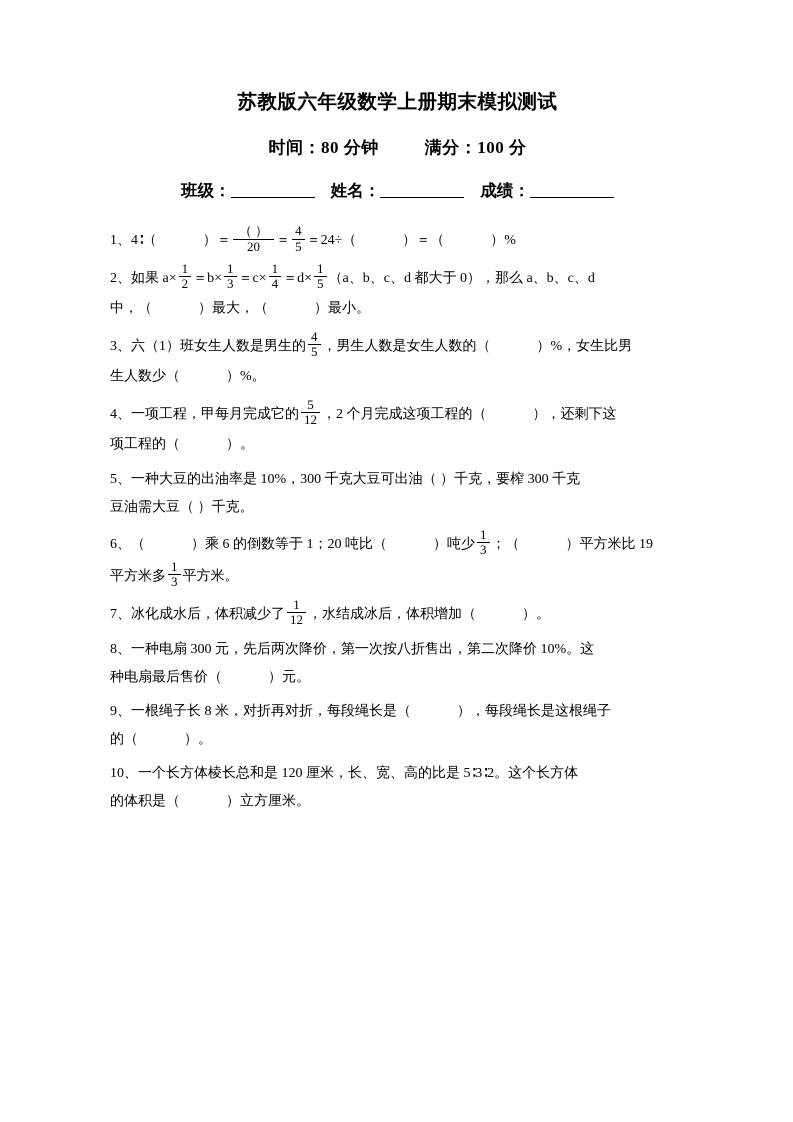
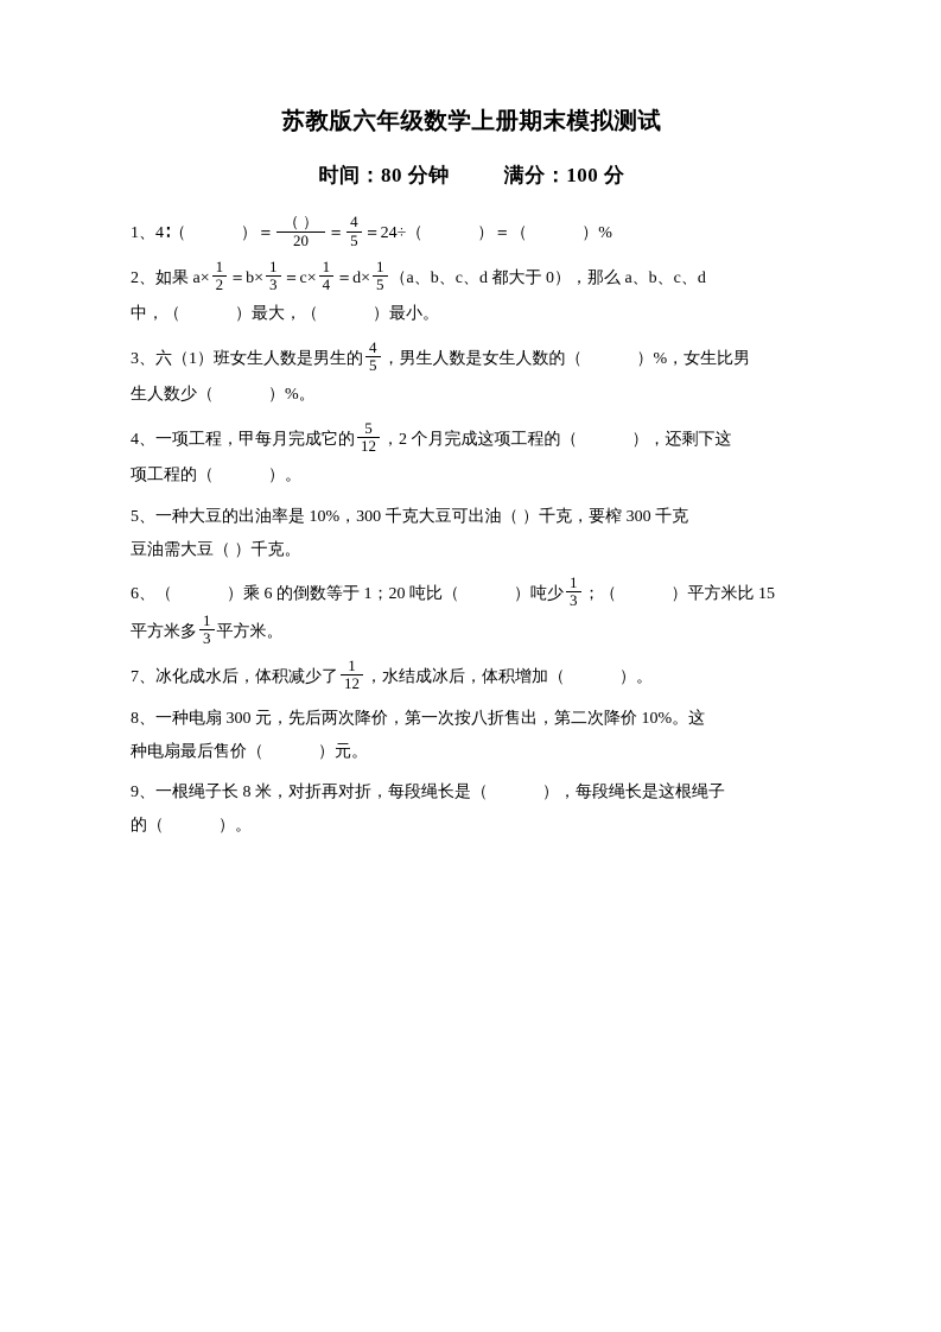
  苏教版六年级数学上册期末模拟测试
  时间：80 分钟 满分：100 分
- 班级： 姓名： 成绩：
  1、4∶（ ）＝
  （ ）
  20
  ＝
  4
  5
  ＝24÷（ ）＝（ ）%
  2、如果 a×
  1
  2
  ＝b×
  1
  3
  ＝c×
  1
  4
  ＝d×
  1
  5
  （a、b、c、d 都大于 0），那么 a、b、c、d
  中，（ ）最大，（ ）最小。
  3、六（1）班女生人数是男生的
  4
  5
  ，男生人数是女生人数的（ ）%，女生比男
  生人数少（ ）%。
  4、一项工程，甲每月完成它的
  5
  12
  ，2 个月完成这项工程的（ ），还剩下这
  项工程的（ ）。
  5、一种大豆的出油率是 10%，300 千克大豆可出油（ ）千克，要榨 300 千克
  豆油需大豆（ ）千克。
  6、（ ）乘 6 的倒数等于 1；20 吨比（ ）吨少
  1
  3
- ；（ ）平方米比 19
+ ；（ ）平方米比 15
  平方米多
  1
  3
  平方米。
  7、冰化成水后，体积减少了
  1
  12
  ，水结成冰后，体积增加（ ）。
  8、一种电扇 300 元，先后两次降价，第一次按八折售出，第二次降价 10%。这
  种电扇最后售价（ ）元。
  9、一根绳子长 8 米，对折再对折，每段绳长是（ ），每段绳长是这根绳子
  的（ ）。
- 10、一个长方体棱长总和是 120 厘米，长、宽、高的比是 5∶3∶2。这个长方体
- 的体积是（ ）立方厘米。
